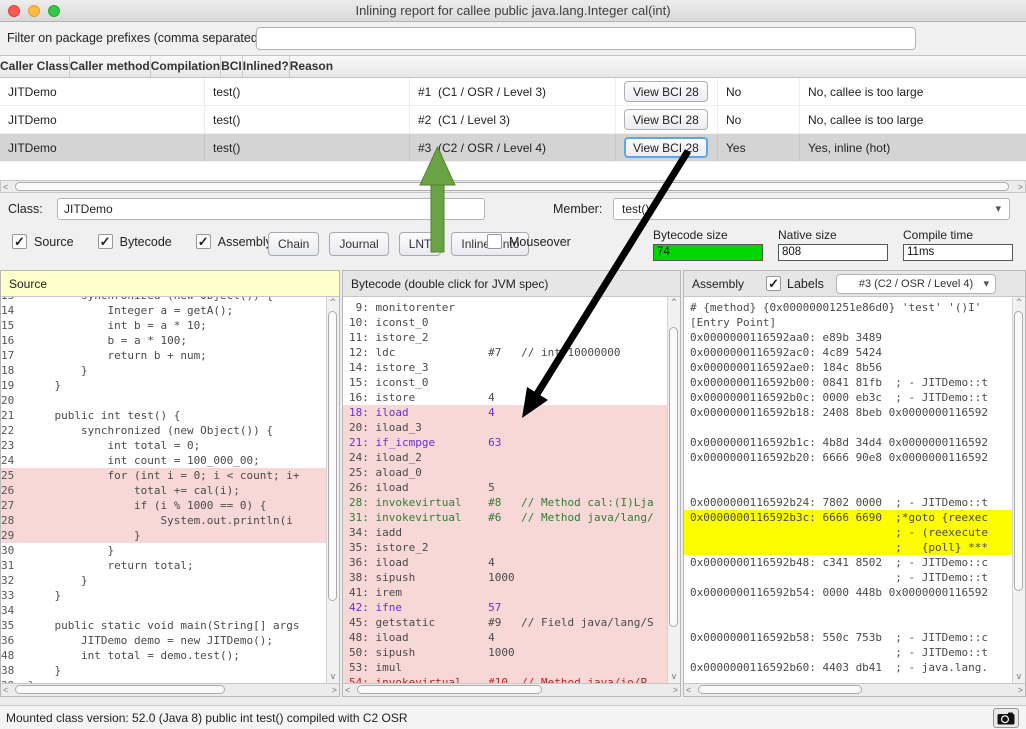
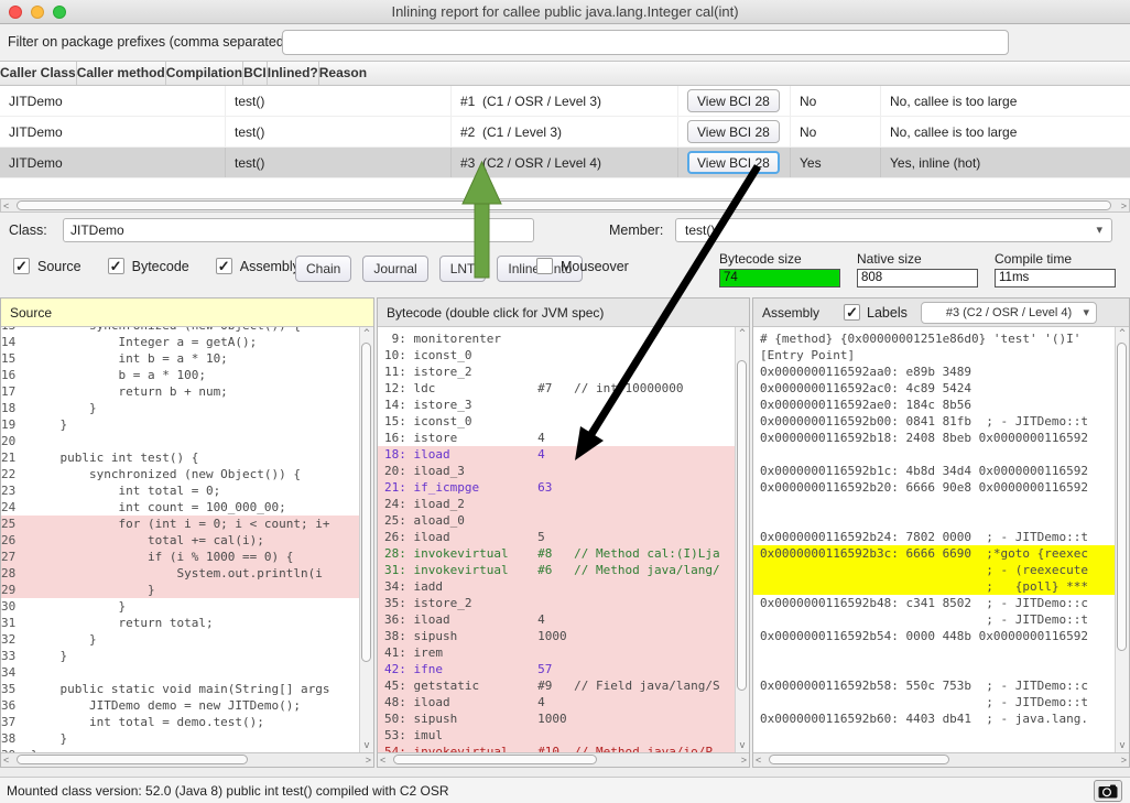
  Inlining report for callee public java.lang.Integer cal(int)
  Filter on package prefixes (comma separated
  Caller Class
  Caller method
  Compilation
  BCI
  Inlined?
  Reason
  JITDemo
  test()
  #1 (C1 / OSR / Level 3)
  View BCI 28
  No
  No, callee is too large
  JITDemo
  test()
  #2 (C1 / Level 3)
  View BCI 28
  No
  No, callee is too large
  JITDemo
  test()
  #3 (C2 / OSR / Level 4)
  View BCI 28
  Yes
  Yes, inline (hot)
  <
  >
  Class:
  JITDemo
  Member:
  test()
  ▾
  ✓
  Source
  ✓
  Bytecode
  ✓
  Assembl
  Chain
  Journal
  LNT
  Inlinnto
  Mouseover
  Bytecode size
  74
  Native size
  808
  Compile time
  11ms
  Source
  14
  Integer a = getA();
  15
  int b = a * 10;
  16
  b = a * 100;
  17
  return b + num;
  18
  }
  19
  }
  20
  21
  public int test() {
  22
  synchronized (new Object()) {
  23
  int total = 0;
  24
  int count = 100_000_00;
  25
  for (int i = 0; i < count; i+
  26
  total += cal(i);
  27
  if (i % 1000 == 0) {
  28
  System.out.println(i
  29
  }
  30
  }
  31
  return total;
  32
  }
  33
  }
  34
  35
  public static void main(String[] args
  36
  JITDemo demo = new JITDemo();
- 48
+ 37
  int total = demo.test();
  38
  }
  ^
  v
  <
  >
  Bytecode (double click for JVM spec)
  9: monitorenter
  10: iconst_0
  11: istore_2
  12: ldc #7 // int 10000000
  14: istore_3
  15: iconst_0
  16: istore 4
  18: iload 4
  20: iload_3
  21: if_icmpge 63
  24: iload_2
  25: aload_0
  26: iload 5
  28: invokevirtual #8 // Method cal:(I)Lja
  31: invokevirtual #6 // Method java/lang/
  34: iadd
  35: istore_2
  36: iload 4
  38: sipush 1000
  41: irem
  42: ifne 57
  45: getstatic #9 // Field java/lang/S
  48: iload 4
  50: sipush 1000
  53: imul
  ^
  v
  <
  >
  Assembly
  ✓
  Labels
  #3 (C2 / OSR / Level 4)
  ▾
  # {method} {0x00000001251e86d0} 'test' '()I'
  [Entry Point]
  0x0000000116592aa0: e89b 3489
  0x0000000116592ac0: 4c89 5424
  0x0000000116592ae0: 184c 8b56
  0x0000000116592b00: 0841 81fb ; - JITDemo::t
- 0x0000000116592b0c: 0000 eb3c ; - JITDemo::t
  0x0000000116592b18: 2408 8beb 0x0000000116592
  0x0000000116592b1c: 4b8d 34d4 0x0000000116592
  0x0000000116592b20: 6666 90e8 0x0000000116592
  0x0000000116592b24: 7802 0000 ; - JITDemo::t
  0x0000000116592b3c: 6666 6690 ;*goto {reexec
  ; - (reexecute
  ; {poll} ***
  0x0000000116592b48: c341 8502 ; - JITDemo::c
  ; - JITDemo::t
  0x0000000116592b54: 0000 448b 0x0000000116592
  0x0000000116592b58: 550c 753b ; - JITDemo::c
  ; - JITDemo::t
  0x0000000116592b60: 4403 db41 ; - java.lang.
  ^
  v
  <
  >
  Mounted class version: 52.0 (Java 8) public int test() compiled with C2 OSR
